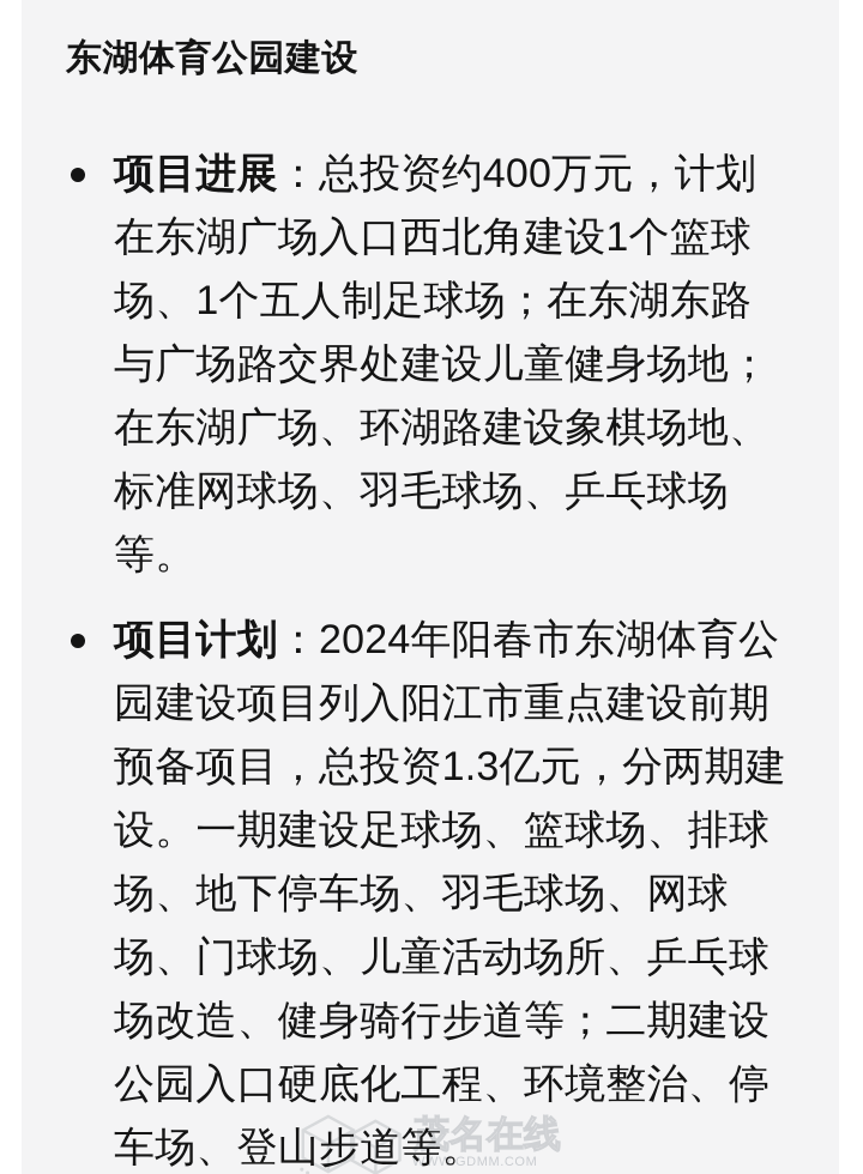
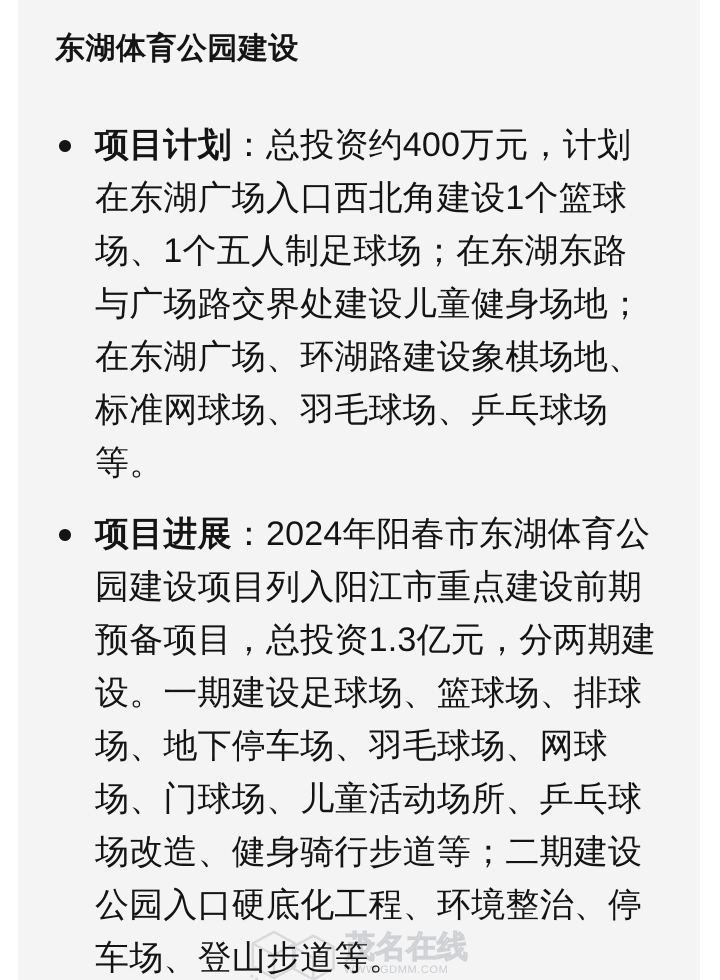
  茂名在线
  WWW.GDMM.COM
  东湖体育公园建设
- 项目进展：总投资约400万元，计划
+ 项目计划：总投资约400万元，计划
  在东湖广场入口西北角建设1个篮球
  场、1个五人制足球场；在东湖东路
  与广场路交界处建设儿童健身场地；
  在东湖广场、环湖路建设象棋场地、
  标准网球场、羽毛球场、乒乓球场
  等。
- 项目计划：2024年阳春市东湖体育公
+ 项目进展：2024年阳春市东湖体育公
  园建设项目列入阳江市重点建设前期
  预备项目，总投资1.3亿元，分两期建
  设。一期建设足球场、篮球场、排球
  场、地下停车场、羽毛球场、网球
  场、门球场、儿童活动场所、乒乓球
  场改造、健身骑行步道等；二期建设
  公园入口硬底化工程、环境整治、停
  车场、登山步道等。
